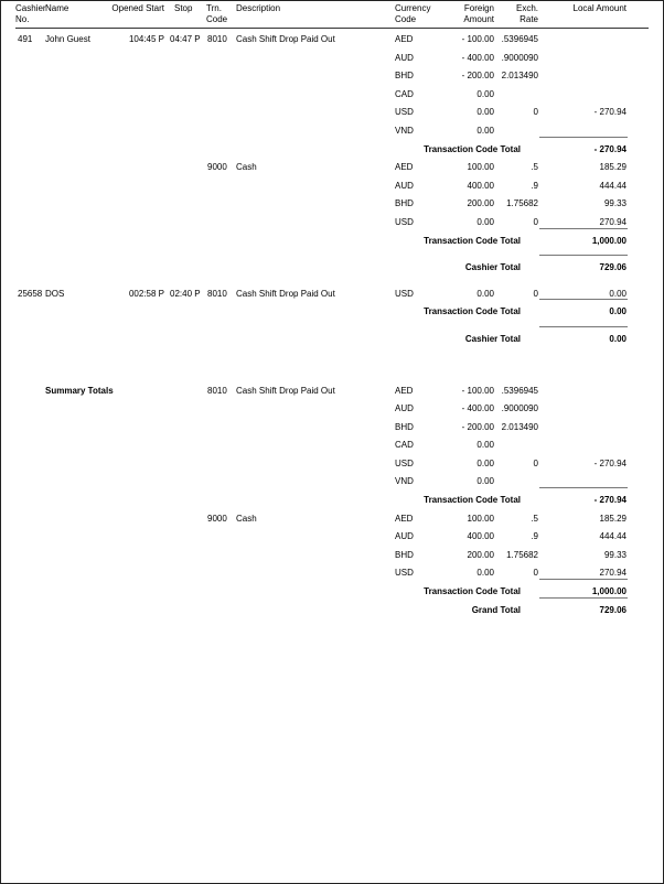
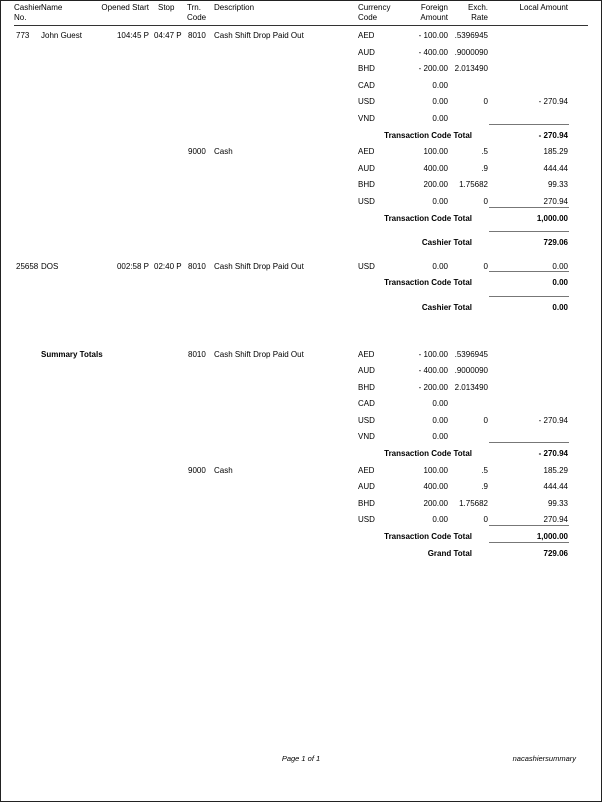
  Cashier
  No.
  Name
  Opened Start
  Stop
  Trn.
  Code
  Description
  Currency
  Code
  Foreign
  Amount
  Exch.
  Rate
  Local Amount
- 491
+ 773
  John Guest
  104:45 P
  04:47 P
  8010
  Cash Shift Drop Paid Out
  AED
  - 100.00
  .5396945
  AUD
  - 400.00
  .9000090
  BHD
  - 200.00
  2.013490
  CAD
  0.00
  USD
  0.00
  0
  - 270.94
  VND
  0.00
  Transaction Code Total
  - 270.94
  9000
  Cash
  AED
  100.00
  .5
  185.29
  AUD
  400.00
  .9
  444.44
  BHD
  200.00
  1.75682
  99.33
  USD
  0.00
  0
  270.94
  Transaction Code Total
  1,000.00
  Cashier Total
  729.06
  25658
  DOS
  002:58 P
  02:40 P
  8010
  Cash Shift Drop Paid Out
  USD
  0.00
  0
  0.00
  Transaction Code Total
  0.00
  Cashier Total
  0.00
  Summary Totals
  8010
  Cash Shift Drop Paid Out
  AED
  - 100.00
  .5396945
  AUD
  - 400.00
  .9000090
  BHD
  - 200.00
  2.013490
  CAD
  0.00
  USD
  0.00
  0
  - 270.94
  VND
  0.00
  Transaction Code Total
  - 270.94
  9000
  Cash
  AED
  100.00
  .5
  185.29
  AUD
  400.00
  .9
  444.44
  BHD
  200.00
  1.75682
  99.33
  USD
  0.00
  0
  270.94
  Transaction Code Total
  1,000.00
  Grand Total
  729.06
+ Page 1 of 1
+ nacashiersummary
